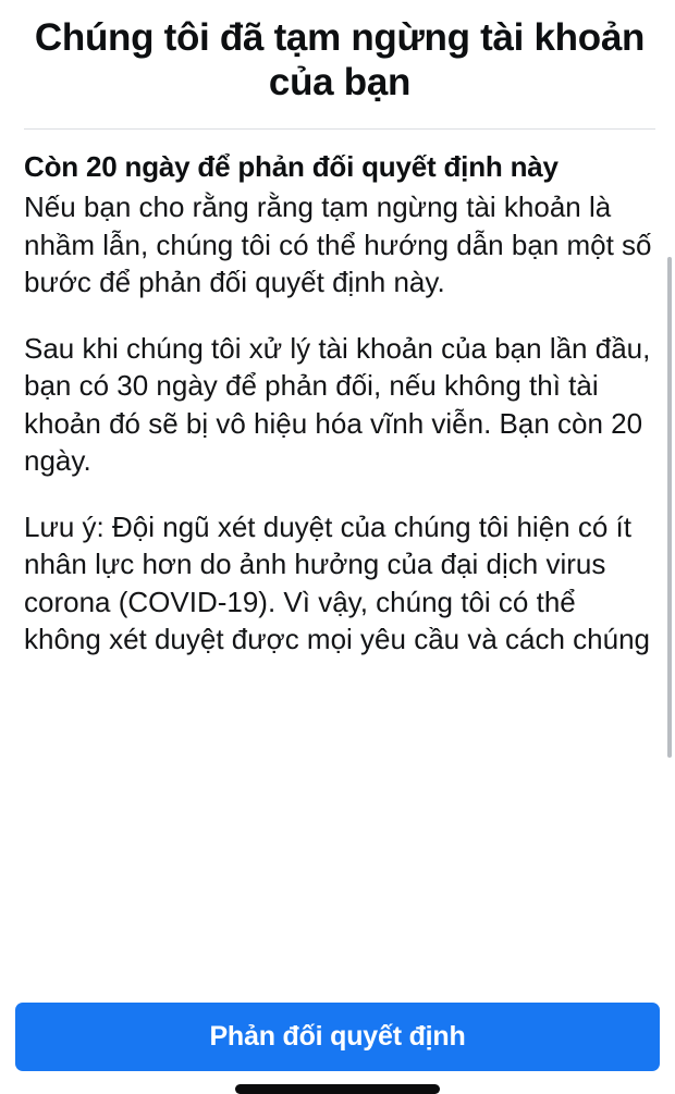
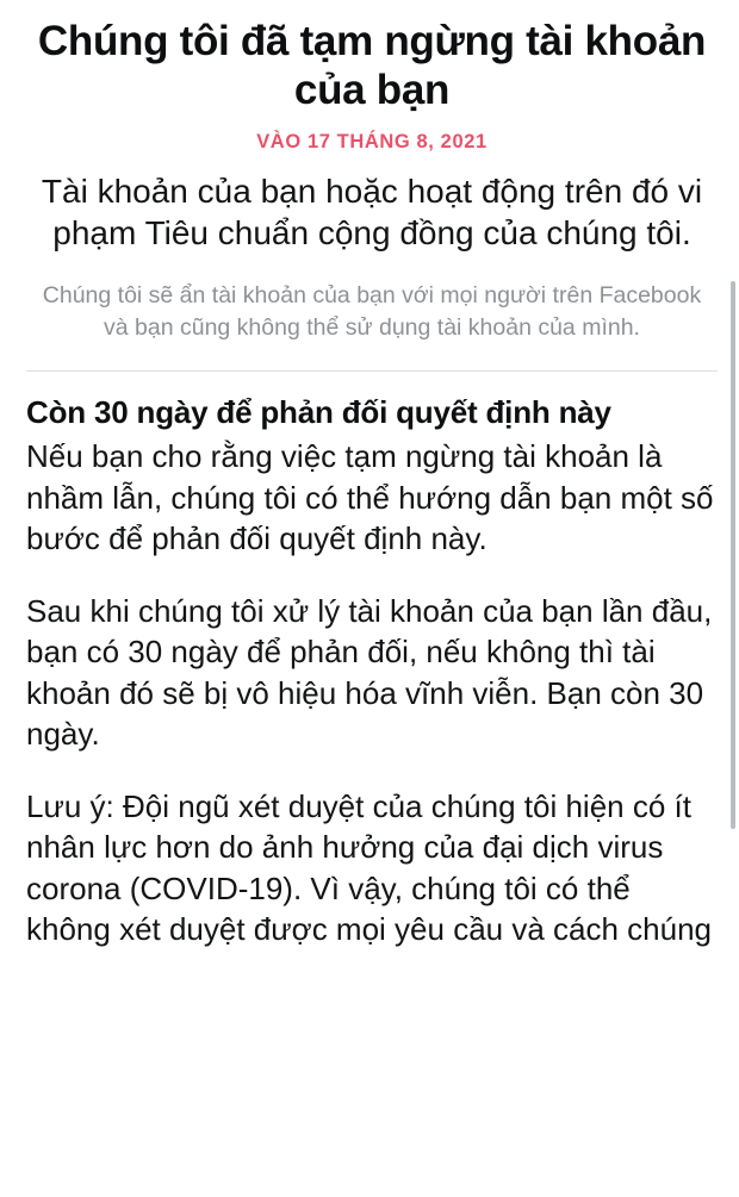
  Chúng tôi đã tạm ngừng tài khoản của bạn
+ VÀO 17 THÁNG 8, 2021
+ Tài khoản của bạn hoặc hoạt động trên đó vi phạm Tiêu chuẩn cộng đồng của chúng tôi.
+ Chúng tôi sẽ ẩn tài khoản của bạn với mọi người trên Facebook và bạn cũng không thể sử dụng tài khoản của mình.
- Còn 20 ngày để phản đối quyết định này
+ Còn 30 ngày để phản đối quyết định này
- Nếu bạn cho rằng rằng tạm ngừng tài khoản là nhầm lẫn, chúng tôi có thể hướng dẫn bạn một số bước để phản đối quyết định này.
+ Nếu bạn cho rằng việc tạm ngừng tài khoản là nhầm lẫn, chúng tôi có thể hướng dẫn bạn một số bước để phản đối quyết định này.
- Sau khi chúng tôi xử lý tài khoản của bạn lần đầu, bạn có 30 ngày để phản đối, nếu không thì tài khoản đó sẽ bị vô hiệu hóa vĩnh viễn. Bạn còn 20 ngày.
+ Sau khi chúng tôi xử lý tài khoản của bạn lần đầu, bạn có 30 ngày để phản đối, nếu không thì tài khoản đó sẽ bị vô hiệu hóa vĩnh viễn. Bạn còn 30 ngày.
  Lưu ý: Đội ngũ xét duyệt của chúng tôi hiện có ít nhân lực hơn do ảnh hưởng của đại dịch virus corona (COVID-19). Vì vậy, chúng tôi có thể không xét duyệt được mọi yêu cầu và cách chúng
- Phản đối quyết định
